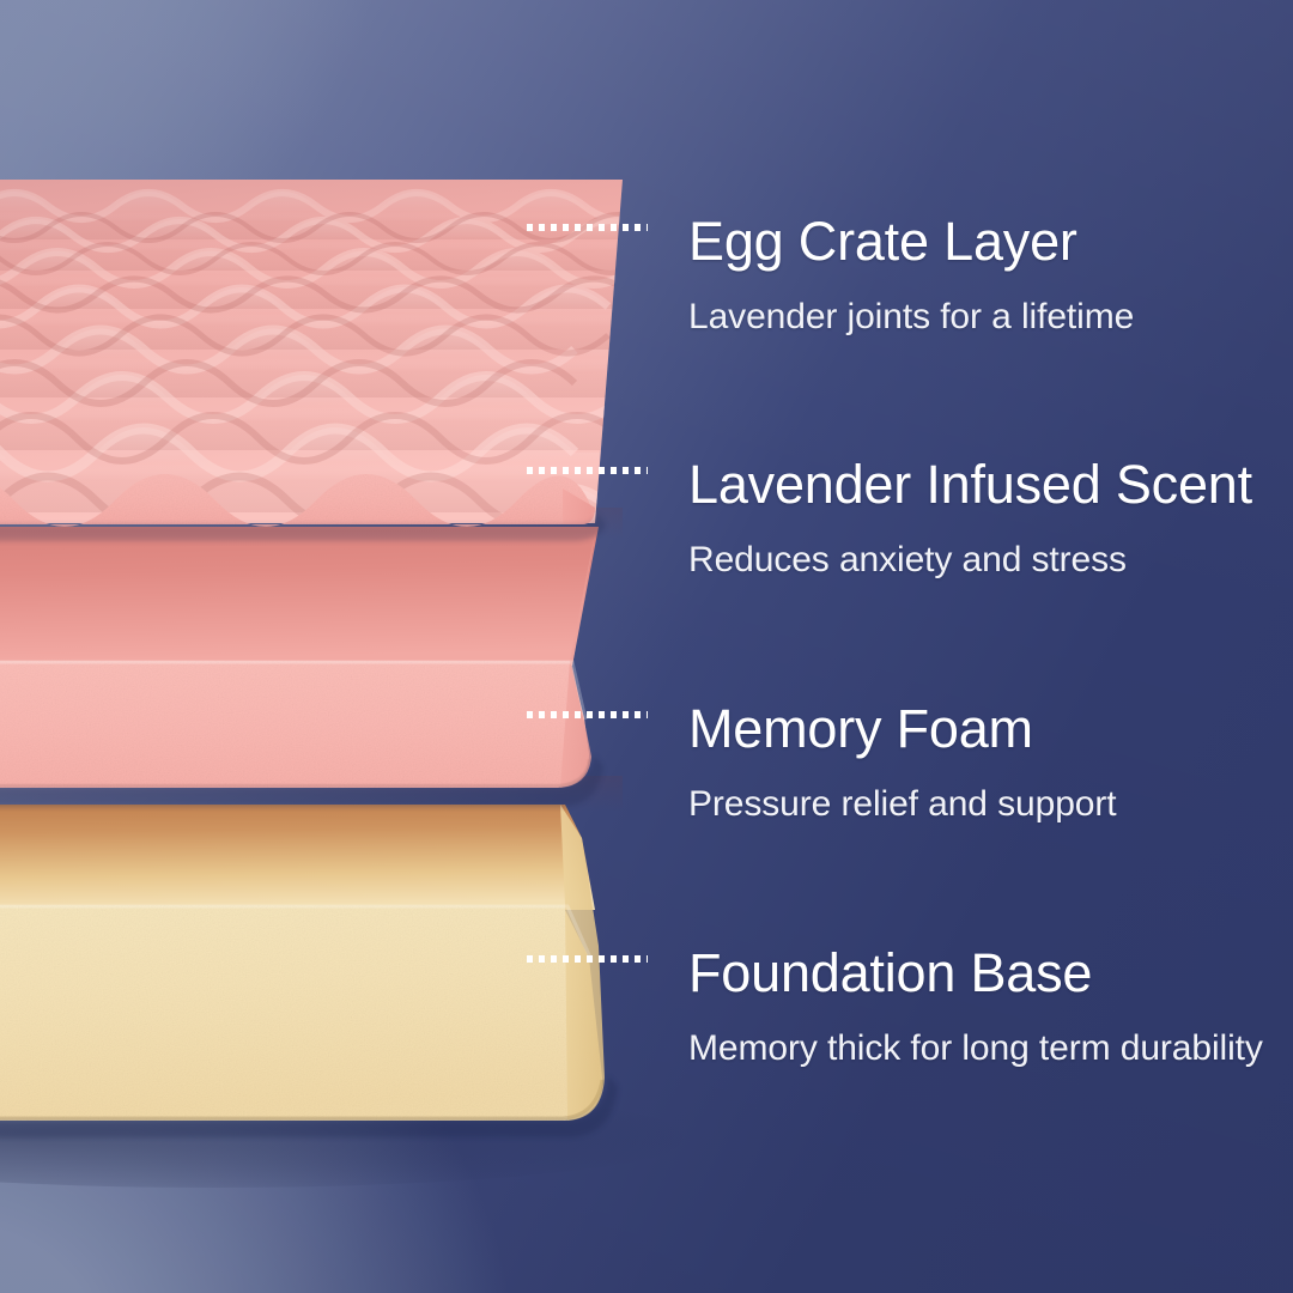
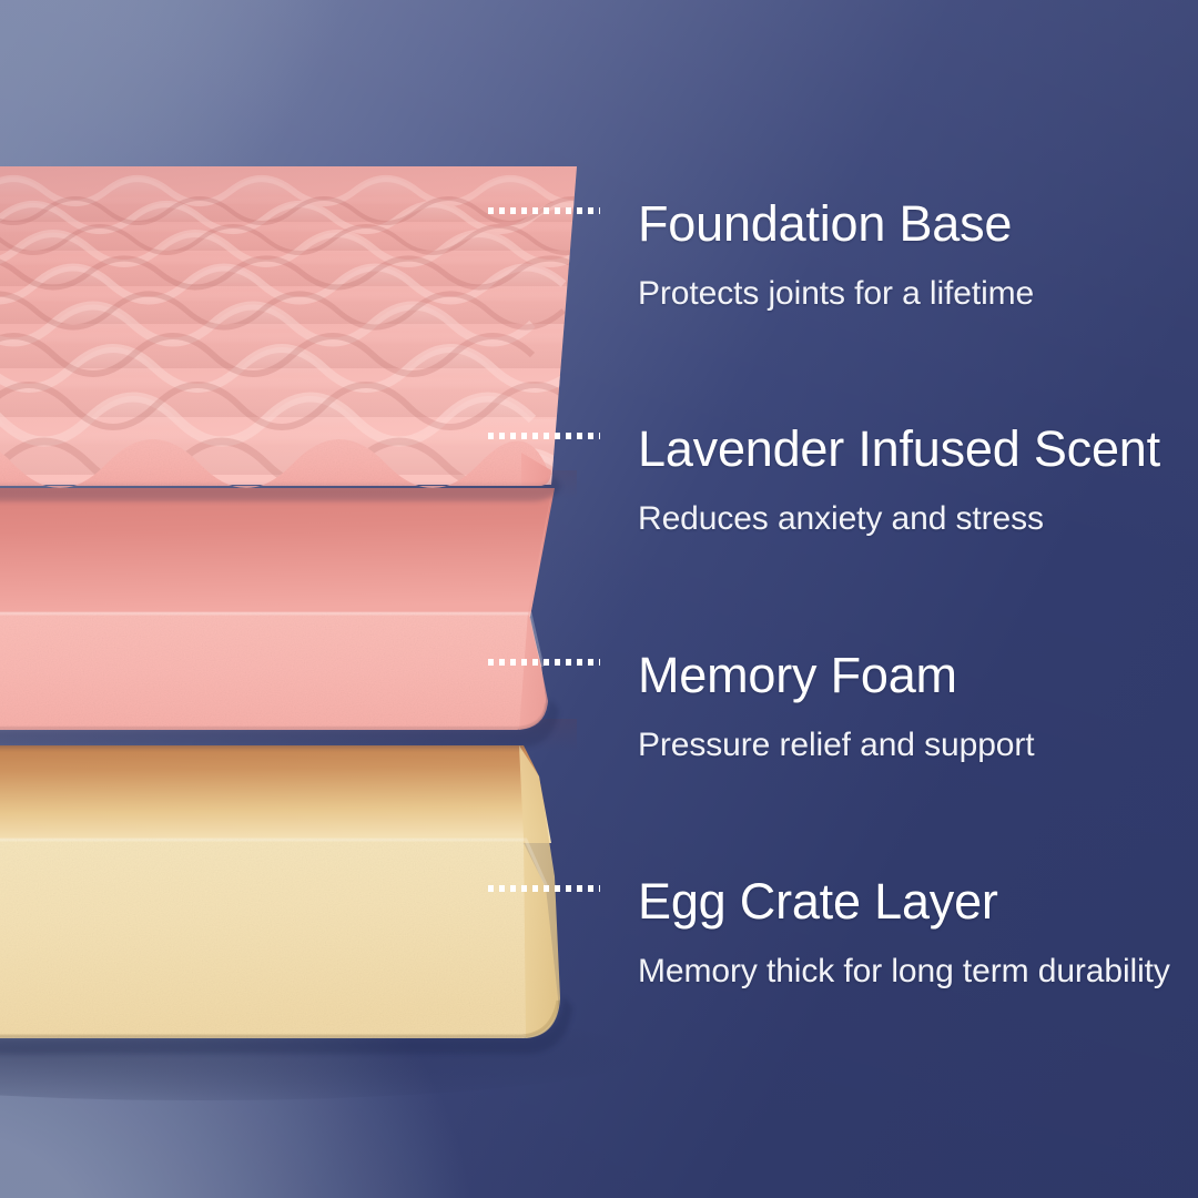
- Egg Crate Layer
+ Foundation Base
- Lavender joints for a lifetime
+ Protects joints for a lifetime
  Lavender Infused Scent
  Reduces anxiety and stress
  Memory Foam
  Pressure relief and support
- Foundation Base
+ Egg Crate Layer
  Memory thick for long term durability
